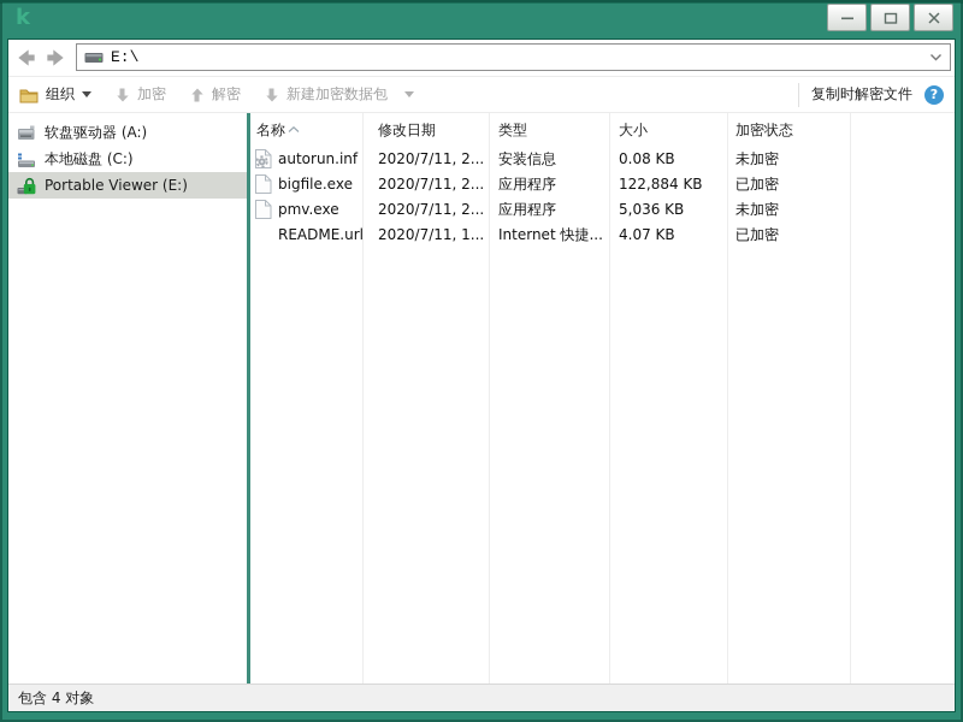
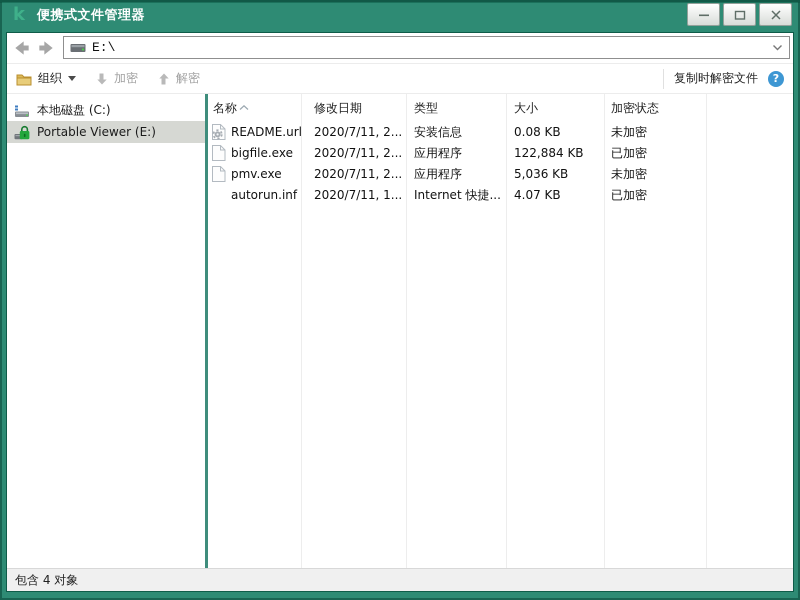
  k
+ 便携式文件管理器
  E:\
  组织
  加密
  解密
- 新建加密数据包
  复制时解密文件
  ?
- 软盘驱动器 (A:)
  本地磁盘 (C:)
  Portable Viewer (E:)
  名称
  修改日期
  类型
  大小
  加密状态
- autorun.inf
+ README.url
  2020/7/11, 2...
  安装信息
  0.08 KB
  未加密
  bigfile.exe
  2020/7/11, 2...
  应用程序
  122,884 KB
  已加密
  pmv.exe
  2020/7/11, 2...
  应用程序
  5,036 KB
  未加密
- README.url
+ autorun.inf
  2020/7/11, 1...
  Internet 快捷...
  4.07 KB
  已加密
  包含 4 对象
